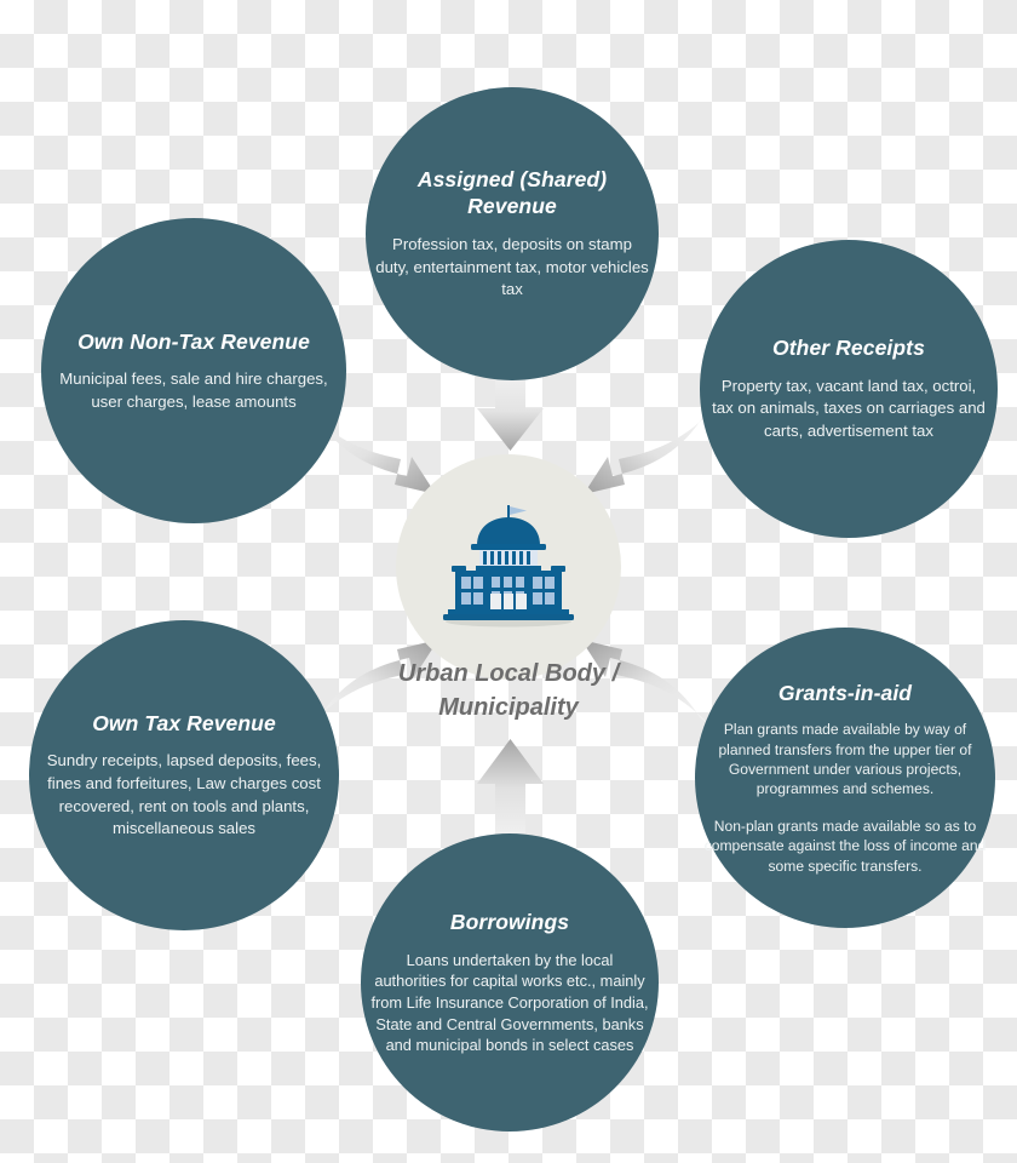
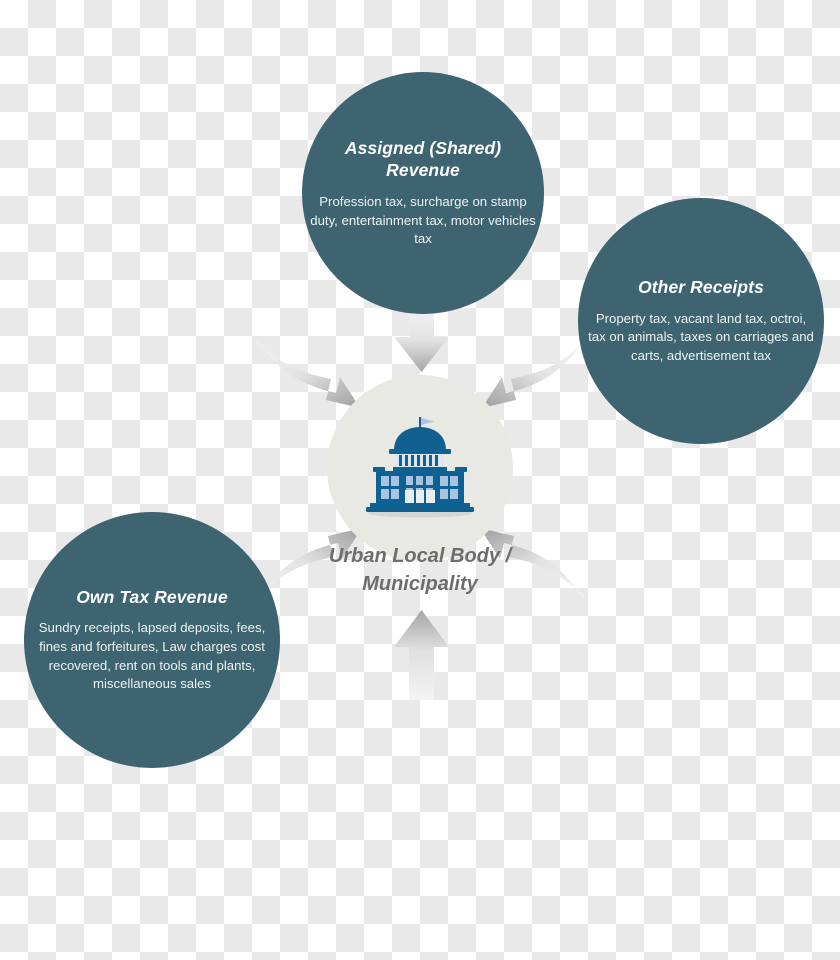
  Urban Local Body /
  Municipality
  Assigned (Shared)
  Revenue
- Profession tax, deposits on stamp duty, entertainment tax, motor vehicles tax
+ Profession tax, surcharge on stamp duty, entertainment tax, motor vehicles tax
  Other Receipts
  Property tax, vacant land tax, octroi, tax on animals, taxes on carriages and carts, advertisement tax
- Grants-in-aid
- Plan grants made available by way of planned transfers from the upper tier of Government under various projects, programmes and schemes.
- Non-plan grants made available so as to compensate against the loss of income and some specific transfers.
- Borrowings
- Loans undertaken by the local authorities for capital works etc., mainly from Life Insurance Corporation of India, State and Central Governments, banks and municipal bonds in select cases
  Own Tax Revenue
  Sundry receipts, lapsed deposits, fees, fines and forfeitures, Law charges cost recovered, rent on tools and plants, miscellaneous sales
- Own Non-Tax Revenue
- Municipal fees, sale and hire charges, user charges, lease amounts
